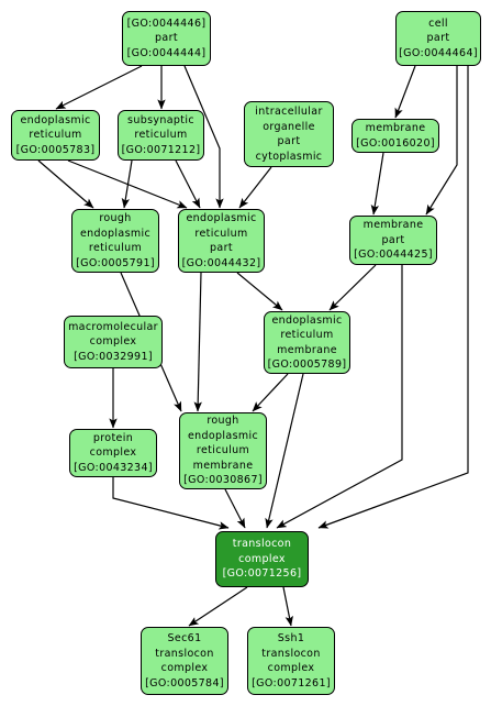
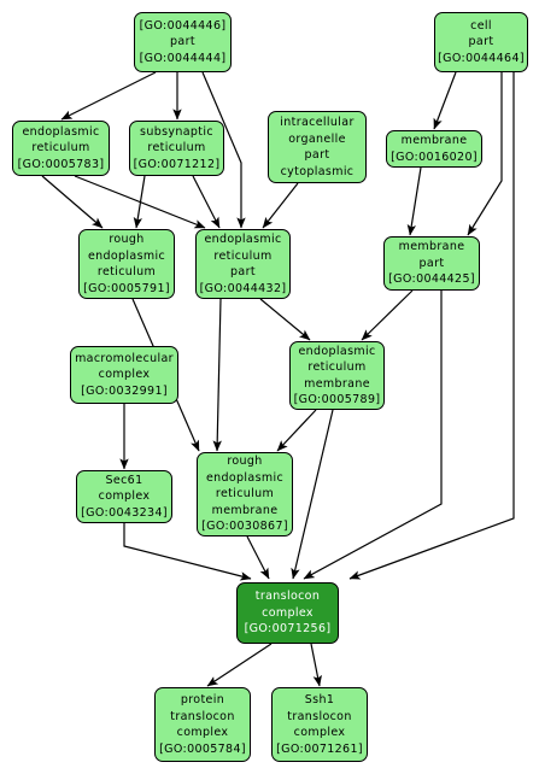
  [GO:0044446]
  part
  [GO:0044444]
  cell
  part
  [GO:0044464]
  endoplasmic
  reticulum
  [GO:0005783]
  subsynaptic
  reticulum
  [GO:0071212]
  intracellular
  organelle
  part
  cytoplasmic
  membrane
  [GO:0016020]
  rough
  endoplasmic
  reticulum
  [GO:0005791]
  endoplasmic
  reticulum
  part
  [GO:0044432]
  membrane
  part
  [GO:0044425]
  macromolecular
  complex
  [GO:0032991]
  endoplasmic
  reticulum
  membrane
  [GO:0005789]
- protein
+ Sec61
  complex
  [GO:0043234]
  rough
  endoplasmic
  reticulum
  membrane
  [GO:0030867]
  translocon
  complex
  [GO:0071256]
- Sec61
+ protein
  translocon
  complex
  [GO:0005784]
  Ssh1
  translocon
  complex
  [GO:0071261]
